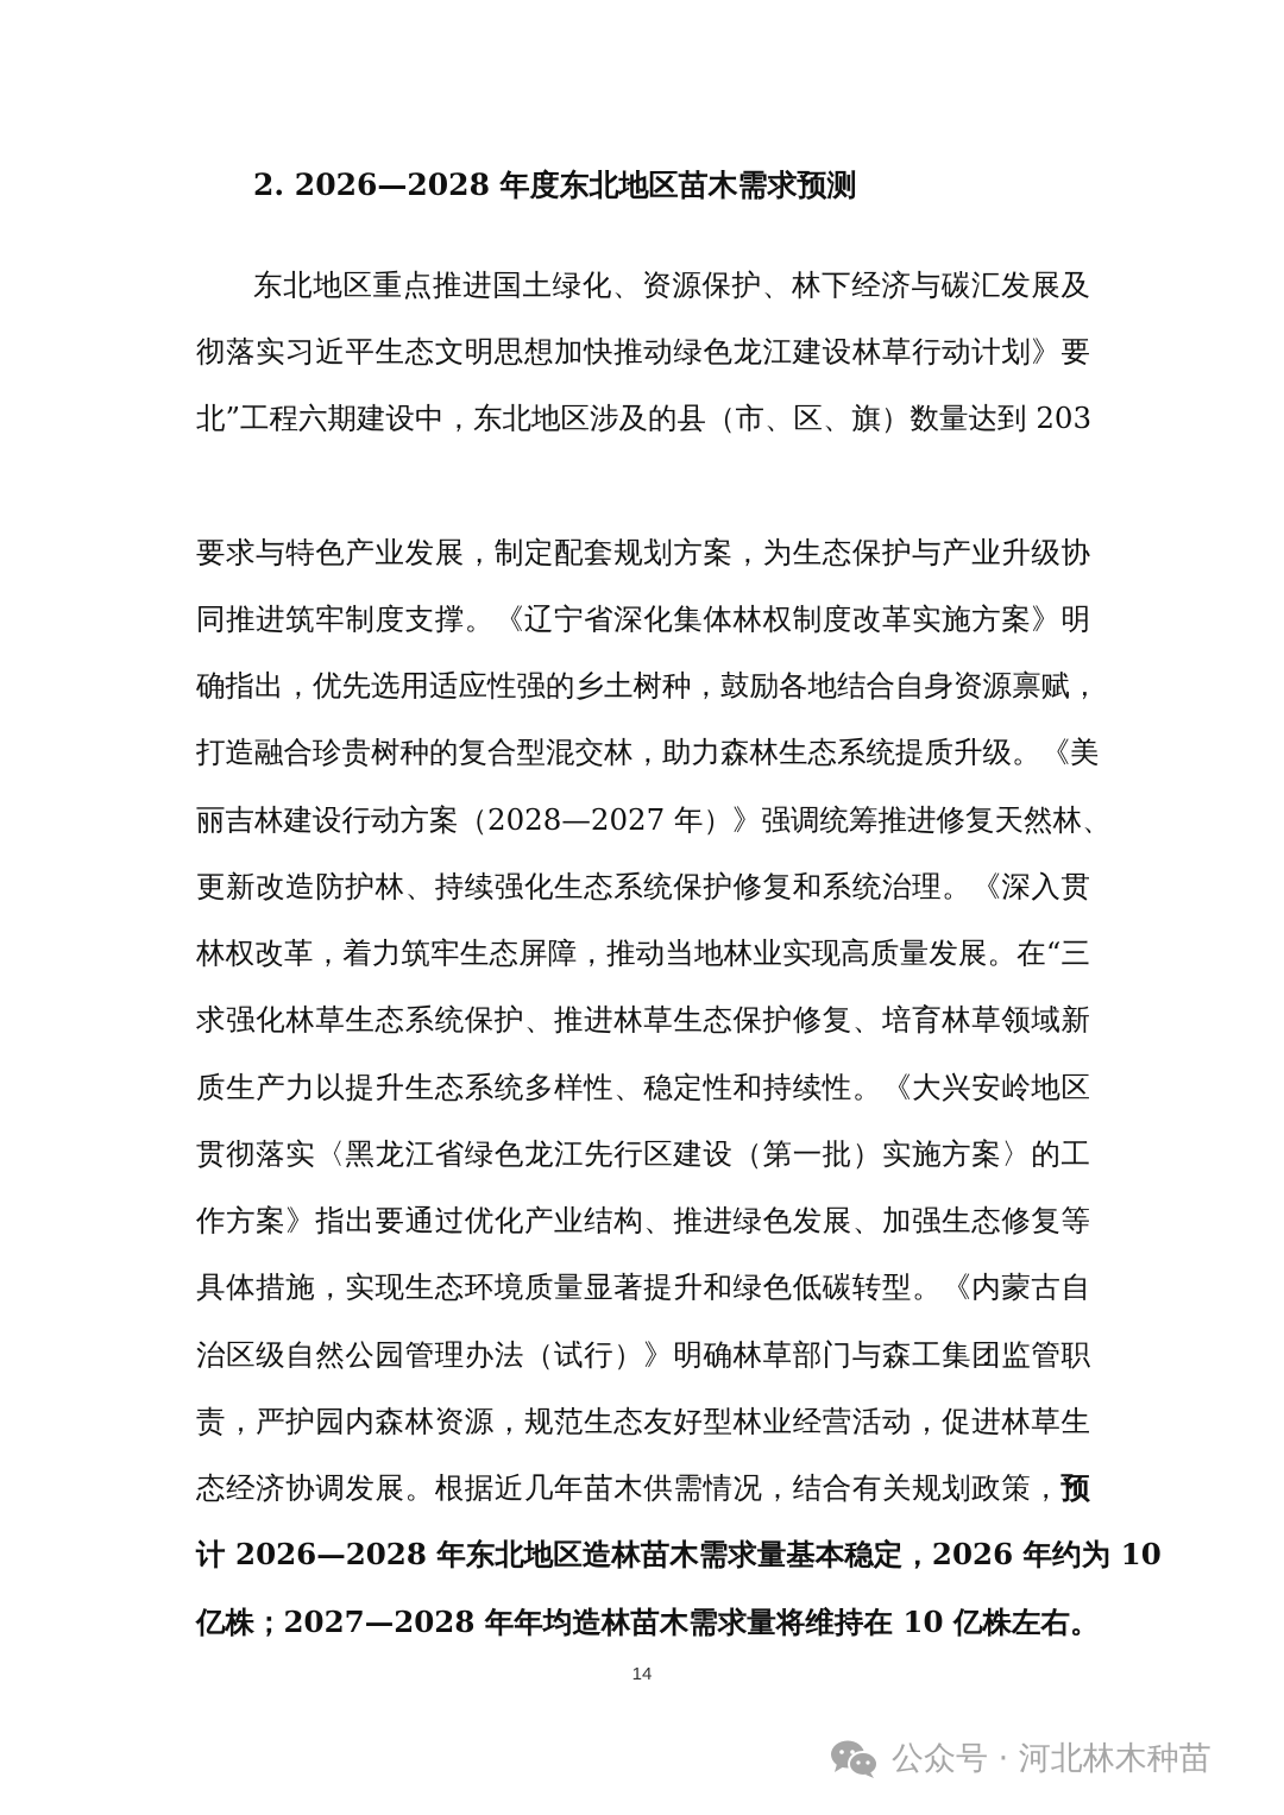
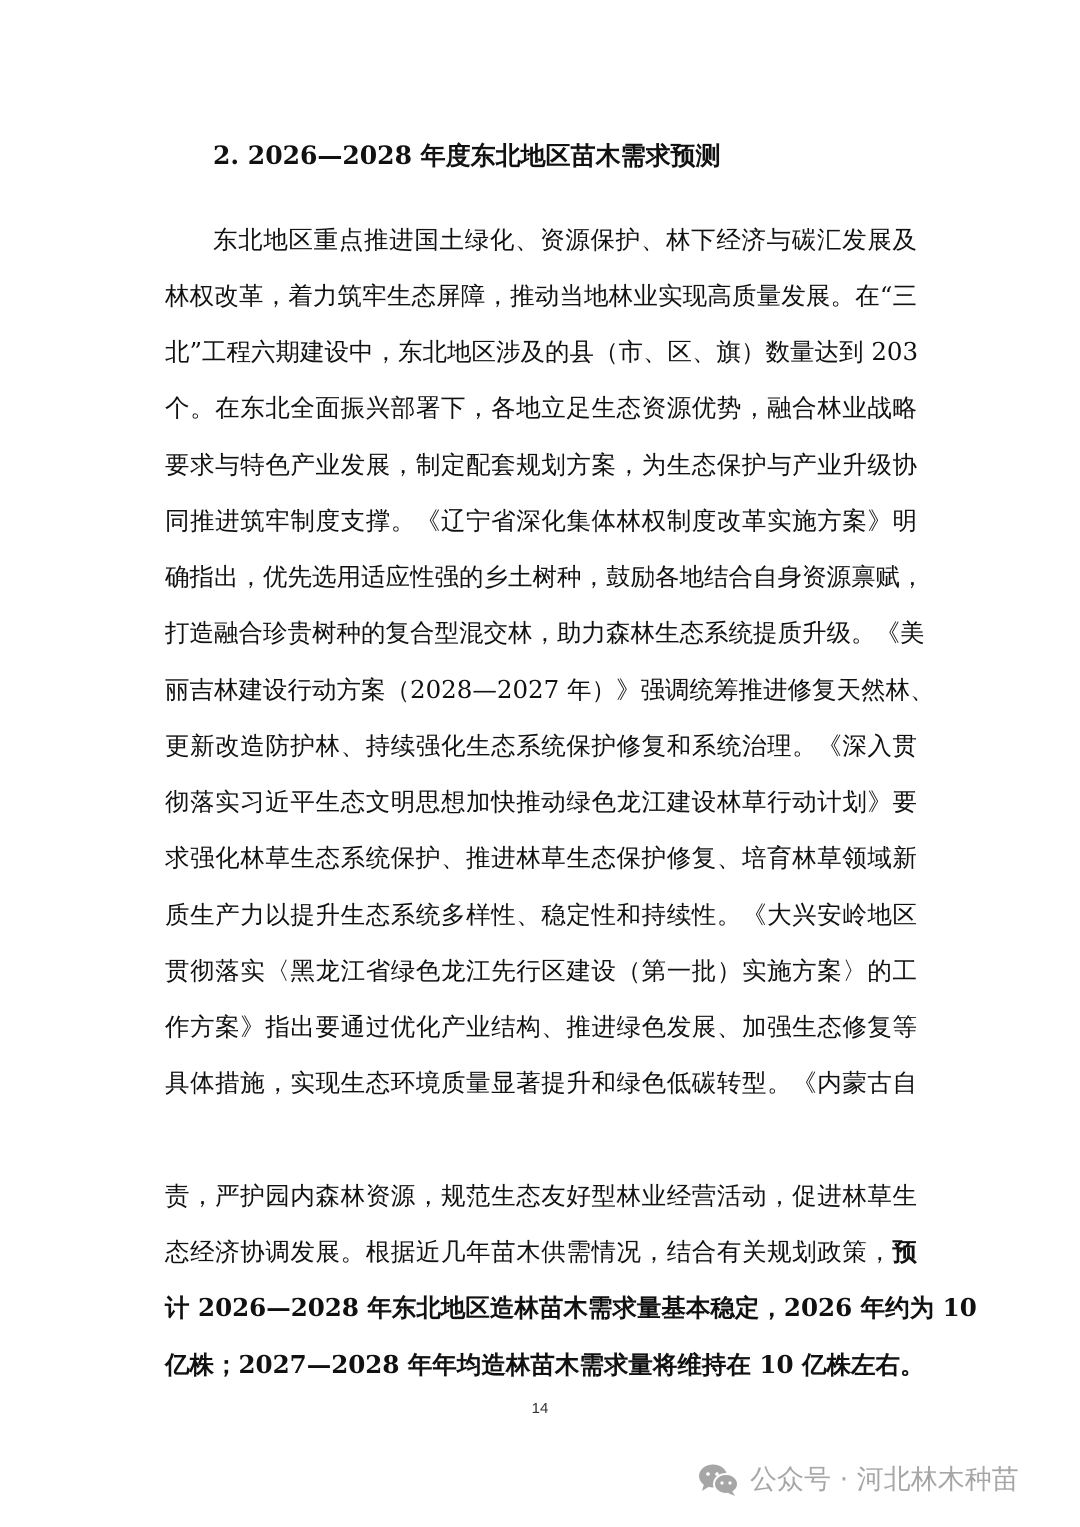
  2. 2026—2028 年度东北地区苗木需求预测
  东北地区重点推进国土绿化、资源保护、林下经济与碳汇发展及
- 彻落实习近平生态文明思想加快推动绿色龙江建设林草行动计划》要
+ 林权改革，着力筑牢生态屏障，推动当地林业实现高质量发展。在“三
  北”工程六期建设中，东北地区涉及的县（市、区、旗）数量达到 203
+ 个。在东北全面振兴部署下，各地立足生态资源优势，融合林业战略
  要求与特色产业发展，制定配套规划方案，为生态保护与产业升级协
  同推进筑牢制度支撑。《辽宁省深化集体林权制度改革实施方案》明
  确指出，优先选用适应性强的乡土树种，鼓励各地结合自身资源禀赋，
  打造融合珍贵树种的复合型混交林，助力森林生态系统提质升级。《美
  丽吉林建设行动方案（2028—2027 年）》强调统筹推进修复天然林、
  更新改造防护林、持续强化生态系统保护修复和系统治理。《深入贯
- 林权改革，着力筑牢生态屏障，推动当地林业实现高质量发展。在“三
+ 彻落实习近平生态文明思想加快推动绿色龙江建设林草行动计划》要
  求强化林草生态系统保护、推进林草生态保护修复、培育林草领域新
  质生产力以提升生态系统多样性、稳定性和持续性。《大兴安岭地区
  贯彻落实〈黑龙江省绿色龙江先行区建设（第一批）实施方案〉的工
  作方案》指出要通过优化产业结构、推进绿色发展、加强生态修复等
  具体措施，实现生态环境质量显著提升和绿色低碳转型。《内蒙古自
- 治区级自然公园管理办法（试行）》明确林草部门与森工集团监管职
  责，严护园内森林资源，规范生态友好型林业经营活动，促进林草生
  态经济协调发展。根据近几年苗木供需情况，结合有关规划政策，预
  计 2026—2028 年东北地区造林苗木需求量基本稳定，2026 年约为 10
  亿株；2027—2028 年年均造林苗木需求量将维持在 10 亿株左右。
  14
  公众号 · 河北林木种苗
